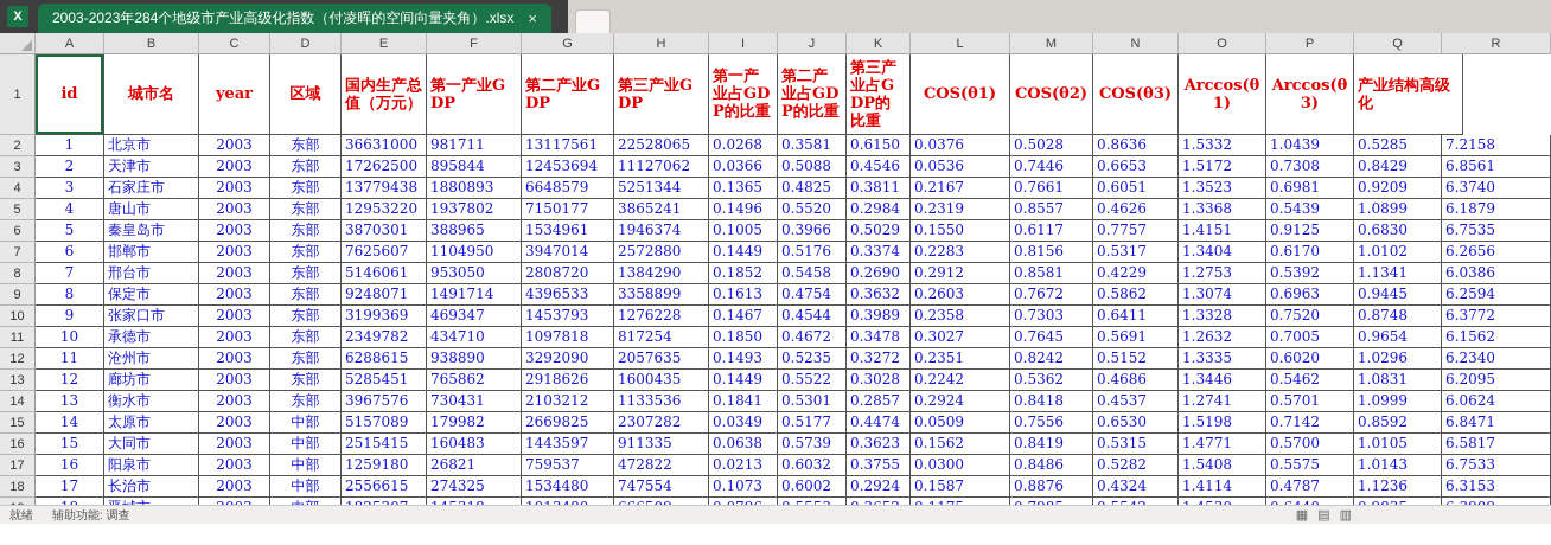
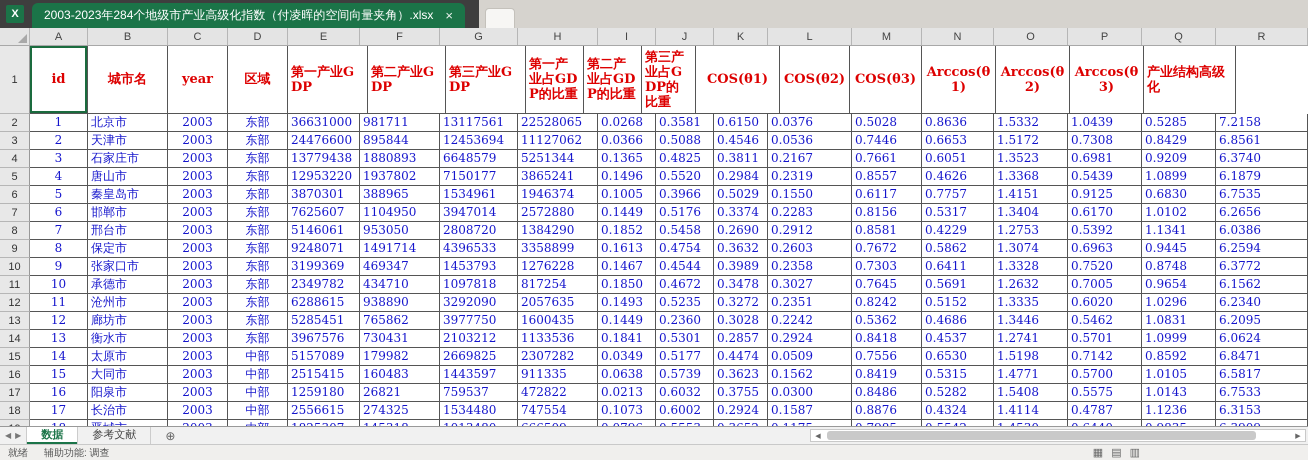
  X
  2003-2023年284个地级市产业高级化指数（付凌晖的空间向量夹角）.xlsx
  ×
  A
  B
  C
  D
  E
  F
  G
  H
  I
  J
  K
  L
  M
  N
  O
  P
  Q
  R
  1
  id
  城市名
  year
  区域
- 国内生产总值（万元）
  第一产业GDP
  第二产业GDP
  第三产业GDP
  第一产业占GDP的比重
  第二产业占GDP的比重
  第三产业占GDP的比重
  COS(θ1)
  COS(θ2)
  COS(θ3)
  Arccos(θ1)
+ Arccos(θ2)
  Arccos(θ3)
  产业结构高级化
  2
  1
  北京市
  2003
  东部
  36631000
  981711
  13117561
  22528065
  0.0268
  0.3581
  0.6150
  0.0376
  0.5028
  0.8636
  1.5332
  1.0439
  0.5285
  7.2158
  3
  2
  天津市
  2003
  东部
- 17262500
+ 24476600
  895844
  12453694
  11127062
  0.0366
  0.5088
  0.4546
  0.0536
  0.7446
  0.6653
  1.5172
  0.7308
  0.8429
  6.8561
  4
  3
  石家庄市
  2003
  东部
  13779438
  1880893
  6648579
  5251344
  0.1365
  0.4825
  0.3811
  0.2167
  0.7661
  0.6051
  1.3523
  0.6981
  0.9209
  6.3740
  5
  4
  唐山市
  2003
  东部
  12953220
  1937802
  7150177
  3865241
  0.1496
  0.5520
  0.2984
  0.2319
  0.8557
  0.4626
  1.3368
  0.5439
  1.0899
  6.1879
  6
  5
  秦皇岛市
  2003
  东部
  3870301
  388965
  1534961
  1946374
  0.1005
  0.3966
  0.5029
  0.1550
  0.6117
  0.7757
  1.4151
  0.9125
  0.6830
  6.7535
  7
  6
  邯郸市
  2003
  东部
  7625607
  1104950
  3947014
  2572880
  0.1449
  0.5176
  0.3374
  0.2283
  0.8156
  0.5317
  1.3404
  0.6170
  1.0102
  6.2656
  8
  7
  邢台市
  2003
  东部
  5146061
  953050
  2808720
  1384290
  0.1852
  0.5458
  0.2690
  0.2912
  0.8581
  0.4229
  1.2753
  0.5392
  1.1341
  6.0386
  9
  8
  保定市
  2003
  东部
  9248071
  1491714
  4396533
  3358899
  0.1613
  0.4754
  0.3632
  0.2603
  0.7672
  0.5862
  1.3074
  0.6963
  0.9445
  6.2594
  10
  9
  张家口市
  2003
  东部
  3199369
  469347
  1453793
  1276228
  0.1467
  0.4544
  0.3989
  0.2358
  0.7303
  0.6411
  1.3328
  0.7520
  0.8748
  6.3772
  11
  10
  承德市
  2003
  东部
  2349782
  434710
  1097818
  817254
  0.1850
  0.4672
  0.3478
  0.3027
  0.7645
  0.5691
  1.2632
  0.7005
  0.9654
  6.1562
  12
  11
  沧州市
  2003
  东部
  6288615
  938890
  3292090
  2057635
  0.1493
  0.5235
  0.3272
  0.2351
  0.8242
  0.5152
  1.3335
  0.6020
  1.0296
  6.2340
  13
  12
  廊坊市
  2003
  东部
  5285451
  765862
- 2918626
+ 3977750
  1600435
  0.1449
- 0.5522
+ 0.2360
  0.3028
  0.2242
  0.5362
  0.4686
  1.3446
  0.5462
  1.0831
  6.2095
  14
  13
  衡水市
  2003
  东部
  3967576
  730431
  2103212
  1133536
  0.1841
  0.5301
  0.2857
  0.2924
  0.8418
  0.4537
  1.2741
  0.5701
  1.0999
  6.0624
  15
  14
  太原市
  2003
  中部
  5157089
  179982
  2669825
  2307282
  0.0349
  0.5177
  0.4474
  0.0509
  0.7556
  0.6530
  1.5198
  0.7142
  0.8592
  6.8471
  16
  15
  大同市
  2003
  中部
  2515415
  160483
  1443597
  911335
  0.0638
  0.5739
  0.3623
  0.1562
  0.8419
  0.5315
  1.4771
  0.5700
  1.0105
  6.5817
  17
  16
  阳泉市
  2003
  中部
  1259180
  26821
  759537
  472822
  0.0213
  0.6032
  0.3755
  0.0300
  0.8486
  0.5282
  1.5408
  0.5575
  1.0143
  6.7533
  18
  17
  长治市
  2003
  中部
  2556615
  274325
  1534480
  747554
  0.1073
  0.6002
  0.2924
  0.1587
  0.8876
  0.4324
  1.4114
  0.4787
  1.1236
  6.3153
+ ◀
+ ▶
+ 数据
+ 参考文献
+ ⊕
  就绪
  辅助功能: 调查
  ▦
  ▤
  ▥
